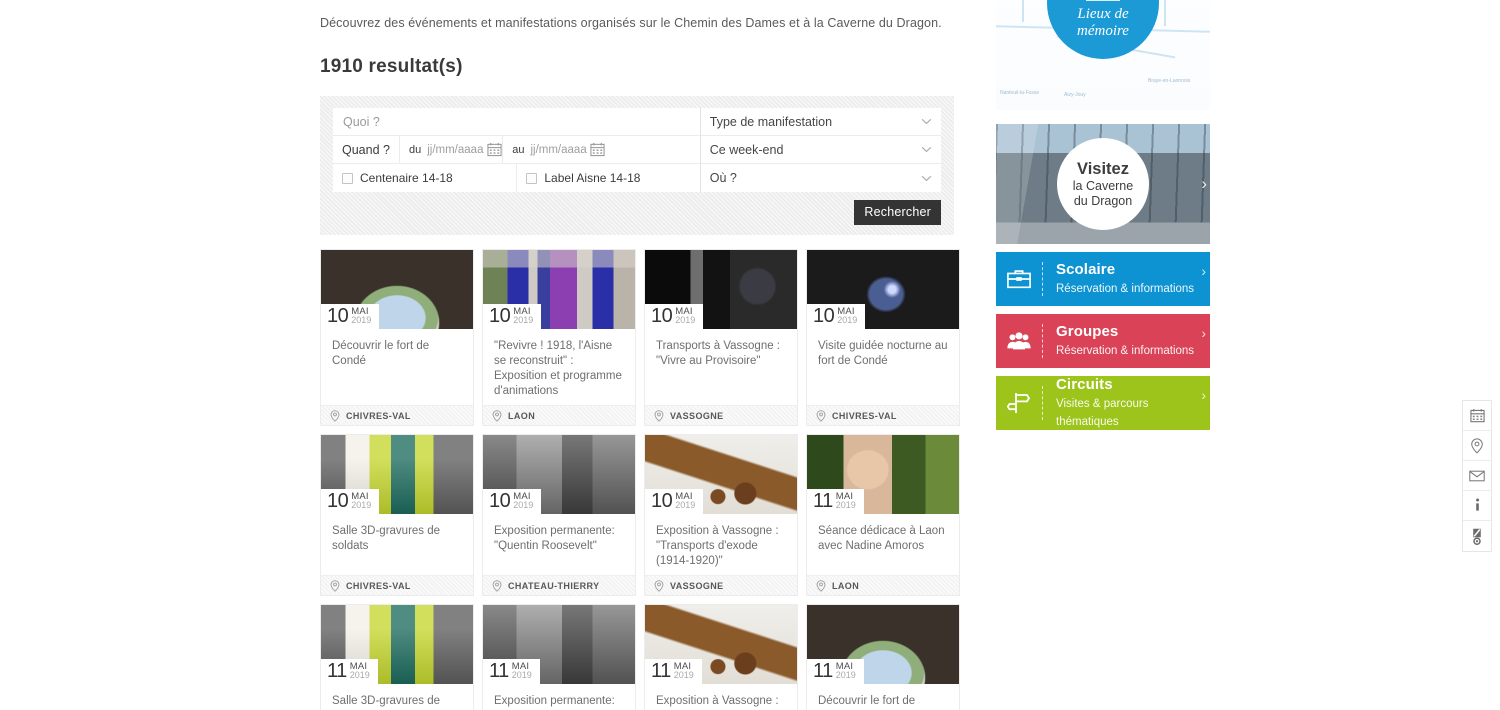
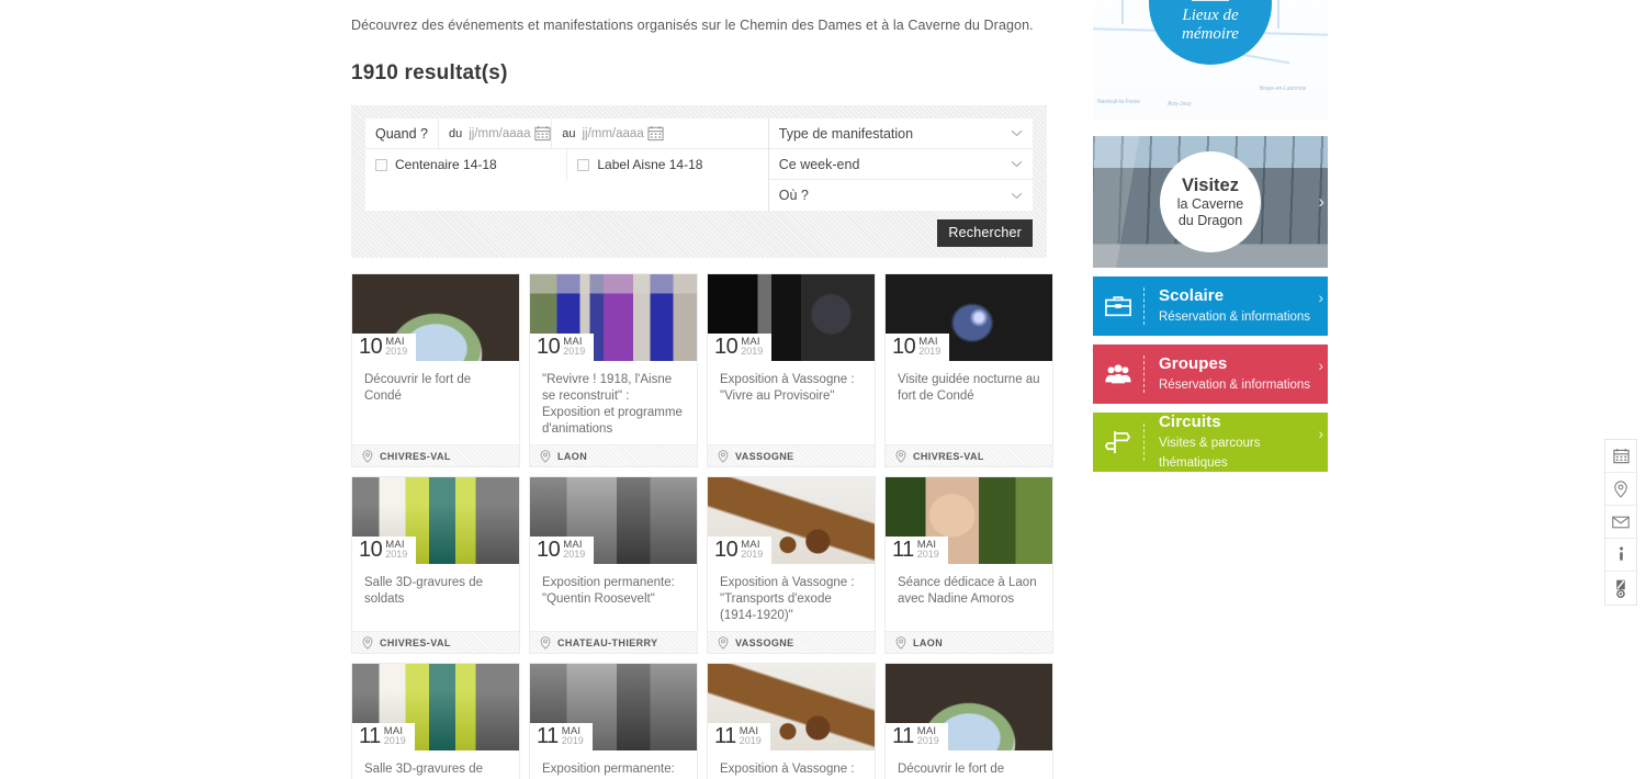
  Découvrez des événements et manifestations organisés sur le Chemin des Dames et à la Caverne du Dragon.
  1910 resultat(s)
- Quoi ?
  Quand ?
  du
  jj/mm/aaaa
  au
  jj/mm/aaaa
  Centenaire 14-18
  Label Aisne 14-18
  Type de manifestation
  Ce week-end
  Où ?
  Rechercher
  10
  MAI
  2019
  Découvrir le fort de Condé
  CHIVRES-VAL
  10
  MAI
  2019
  "Revivre ! 1918, l'Aisne se reconstruit" : Exposition et programme d'animations
  LAON
  10
  MAI
  2019
- Transports à Vassogne : "Vivre au Provisoire"
+ Exposition à Vassogne : "Vivre au Provisoire"
  VASSOGNE
  10
  MAI
  2019
  Visite guidée nocturne au fort de Condé
  CHIVRES-VAL
  10
  MAI
  2019
  Salle 3D-gravures de soldats
  CHIVRES-VAL
  10
  MAI
  2019
  Exposition permanente: "Quentin Roosevelt"
  CHATEAU-THIERRY
  10
  MAI
  2019
  Exposition à Vassogne : "Transports d'exode (1914-1920)"
  VASSOGNE
  11
  MAI
  2019
  Séance dédicace à Laon avec Nadine Amoros
  LAON
  11
  MAI
  2019
  Salle 3D-gravures de
  11
  MAI
  2019
  11
  MAI
  2019
  11
  MAI
  2019
  Découvrir le fort de
  Lieux de
  mémoire
  Visitez
  la Caverne
  du Dragon
  ›
  Scolaire
  Réservation & informations
  ›
  Groupes
  Réservation & informations
  ›
  Circuits
  Visites & parcours thématiques
  ›
